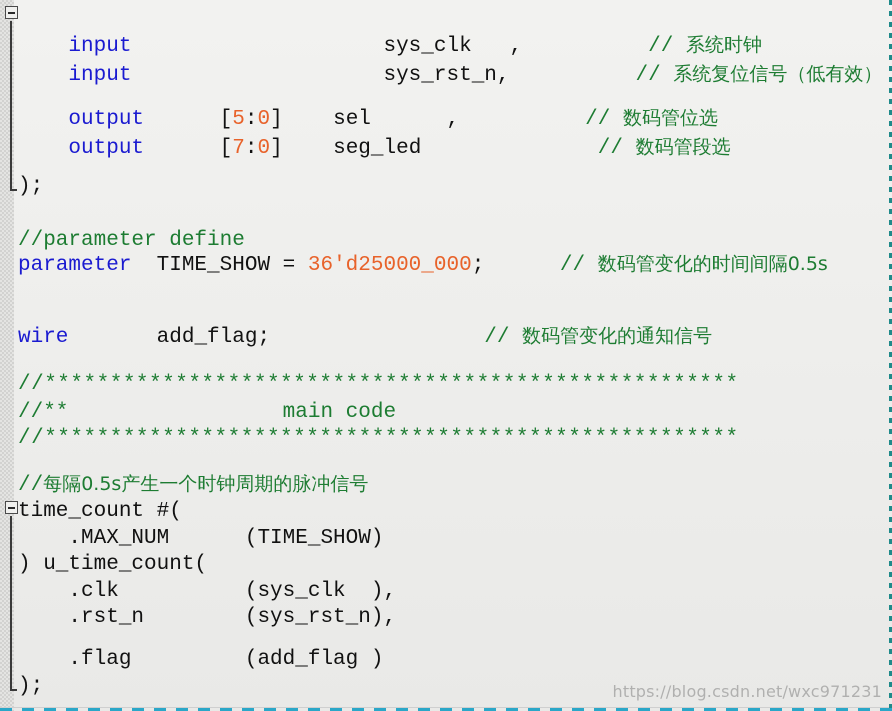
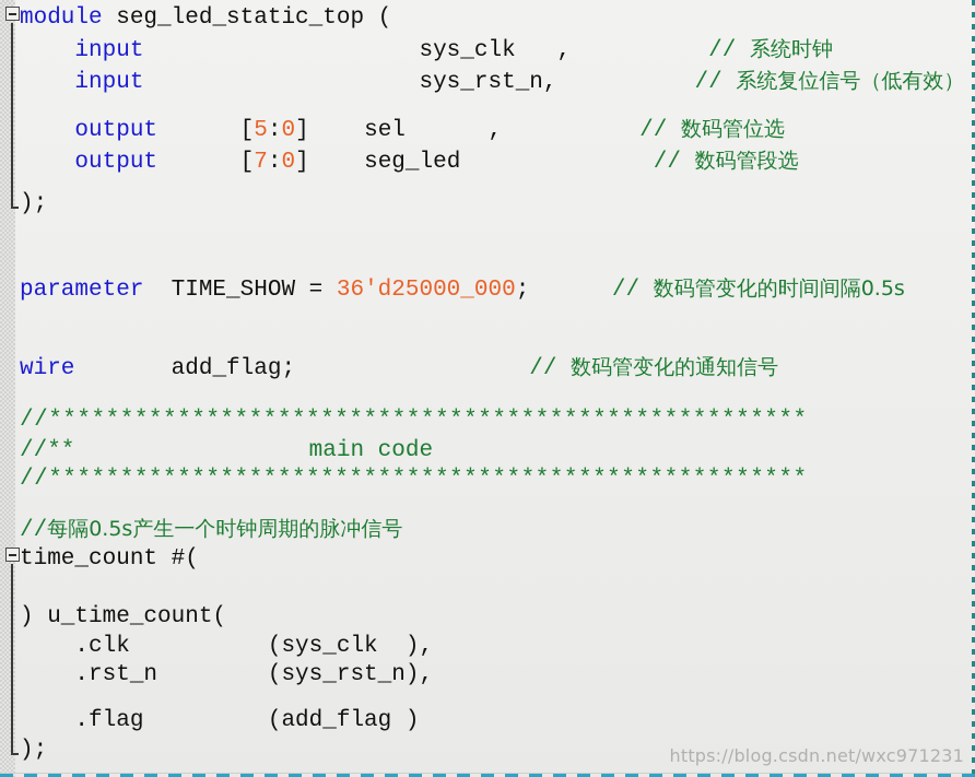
+ module seg_led_static_top (
  input sys_clk , // 系统时钟
  input sys_rst_n, // 系统复位信号（低有效）
  output [5:0] sel , // 数码管位选
  output [7:0] seg_led // 数码管段选
  );
- //parameter define
  parameter TIME_SHOW = 36'd25000_000; // 数码管变化的时间间隔0.5s
  wire add_flag; // 数码管变化的通知信号
  //*****************************************************
  //** main code
  //*****************************************************
  //每隔0.5s产生一个时钟周期的脉冲信号
  time_count #(
- .MAX_NUM (TIME_SHOW)
  ) u_time_count(
  .clk (sys_clk ),
  .rst_n (sys_rst_n),
  .flag (add_flag )
  );
  https://blog.csdn.net/wxc971231
